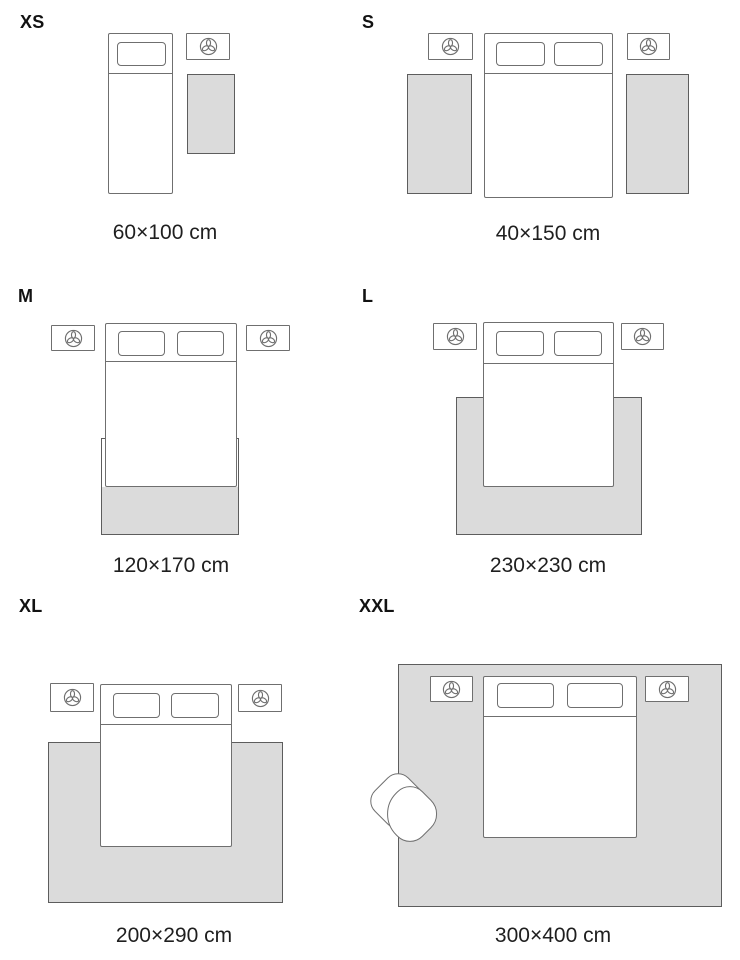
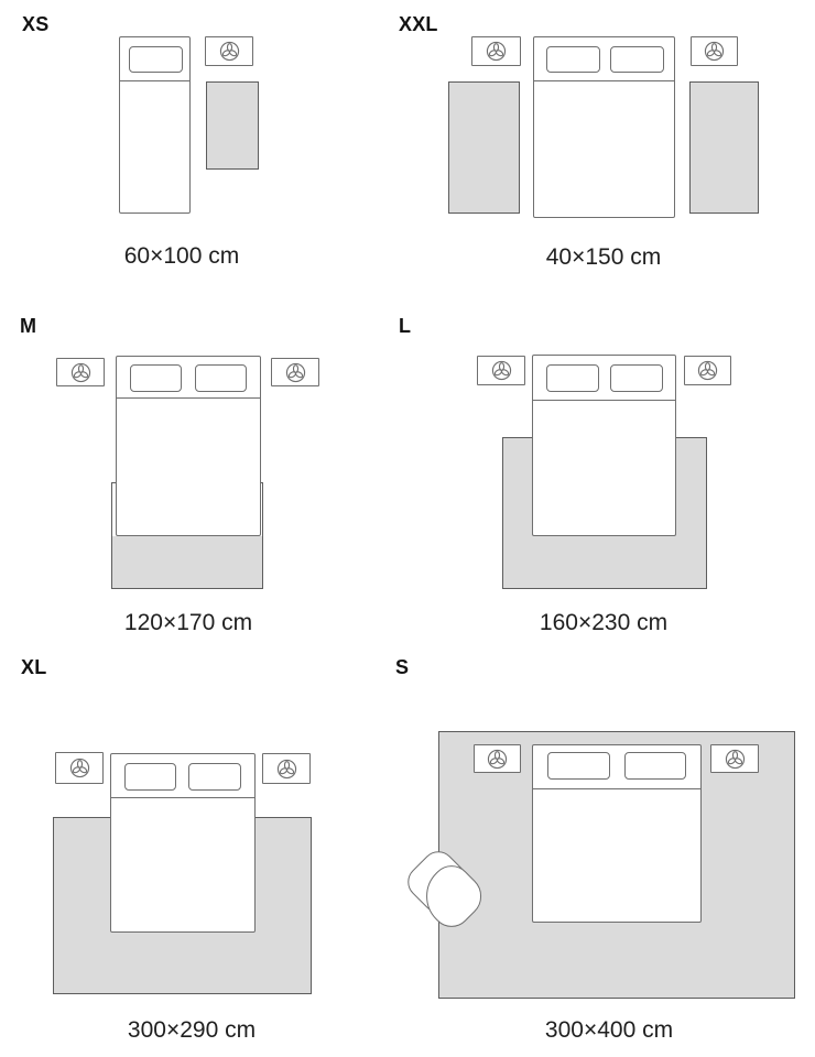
  XS
  60×100 cm
- S
+ XXL
  40×150 cm
  M
  120×170 cm
  L
- 230×230 cm
+ 160×230 cm
  XL
- 200×290 cm
+ 300×290 cm
- XXL
+ S
  300×400 cm
